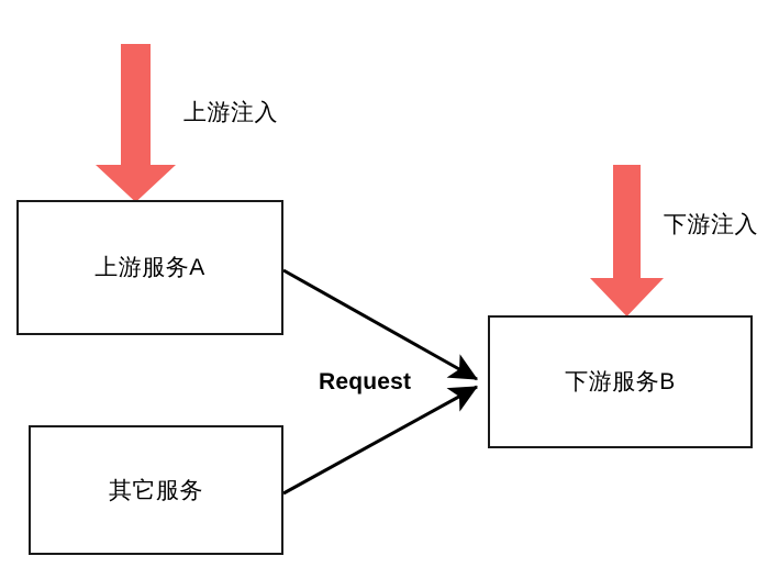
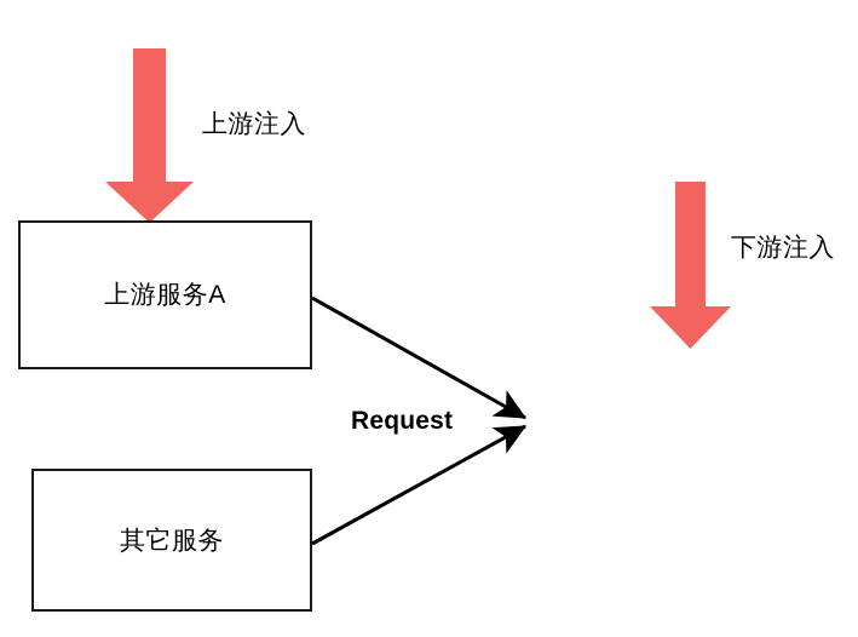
  上游服务A
  其它服务
- 下游服务B
  上游注入
  下游注入
  Request
